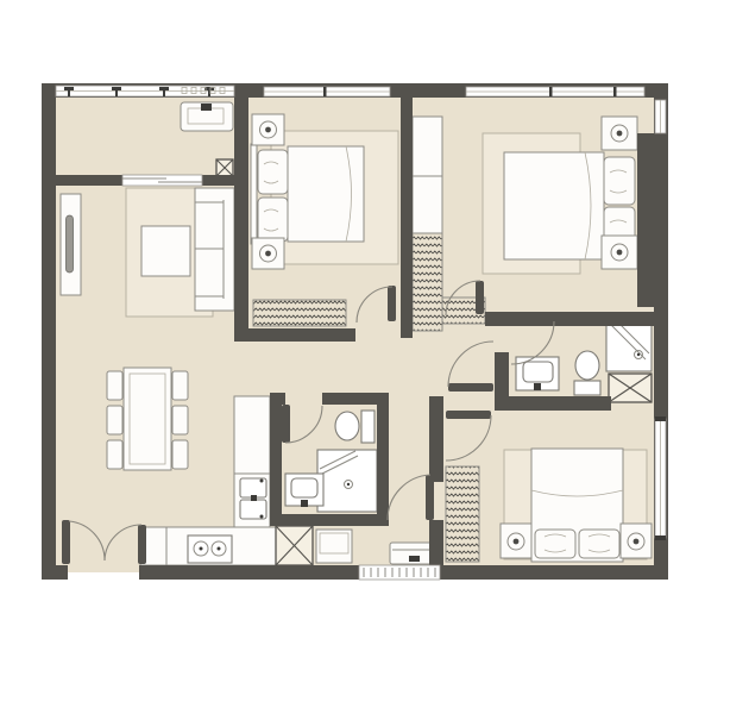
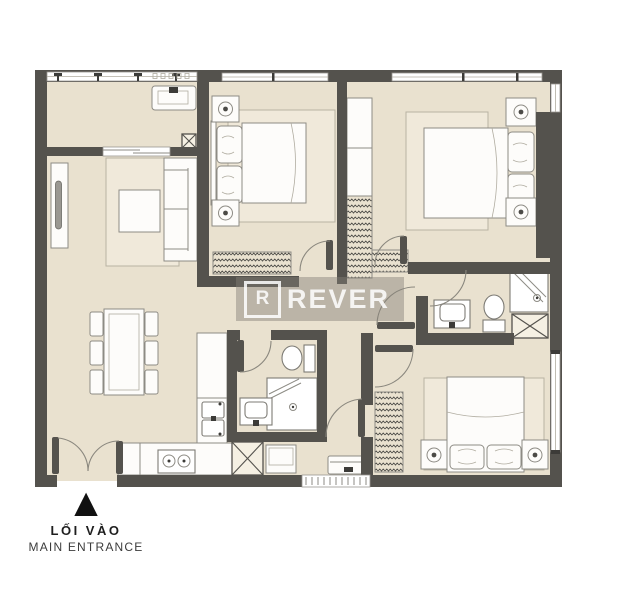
+ R
+ REVER
+ ▲
+ LỐI VÀO
+ MAIN ENTRANCE
